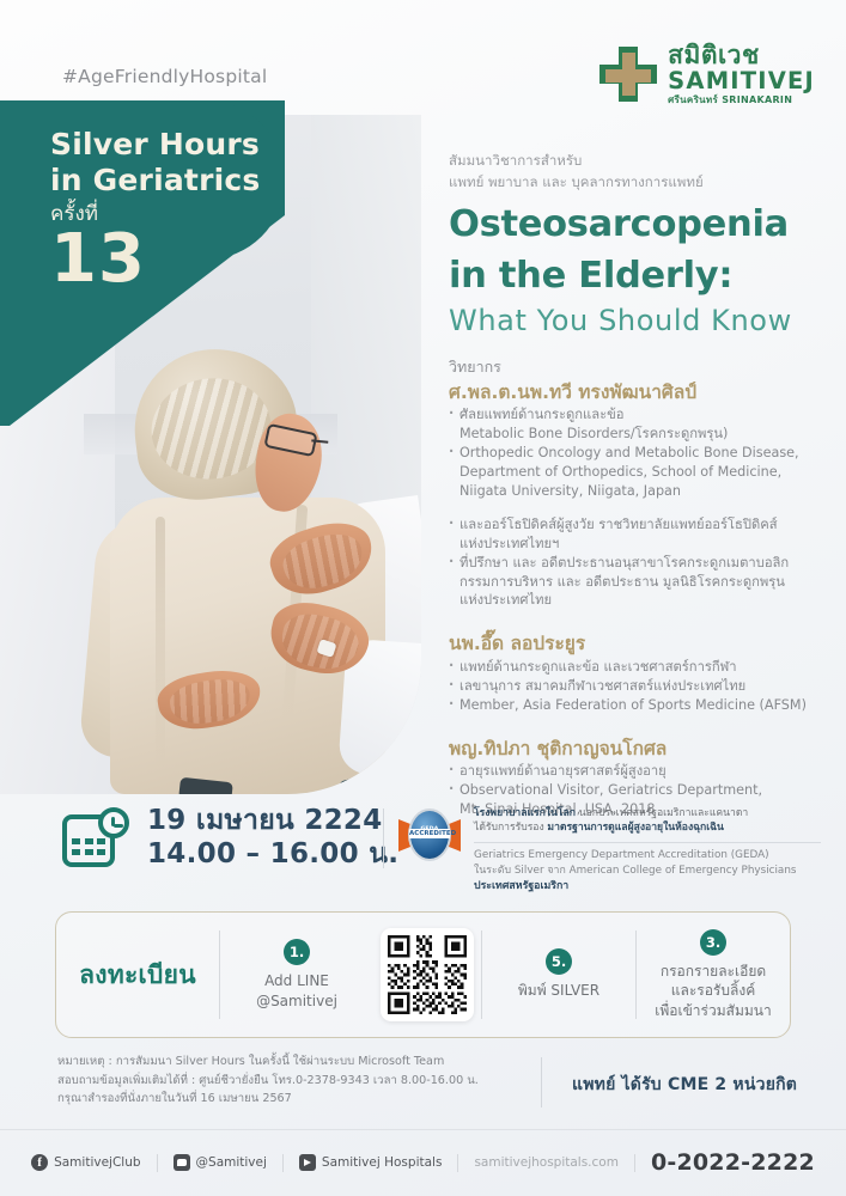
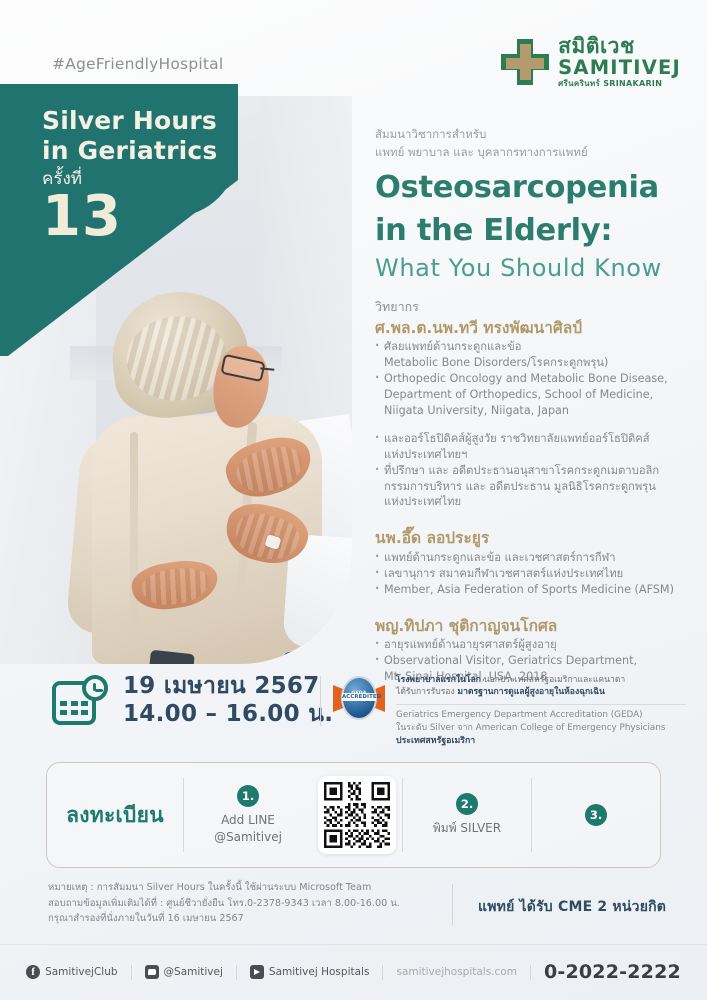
  #AgeFriendlyHospital
  สมิติเวช
  SAMITIVEJ
  ศรีนครินทร์ SRINAKARIN
  Silver Hours
  in Geriatrics
  ครั้งที่
  13
  สัมมนาวิชาการสำหรับ
  แพทย์ พยาบาล และ บุคลากรทางการแพทย์
  Osteosarcopenia
  in the Elderly:
  What You Should Know
  วิทยากร
  ศ.พล.ต.นพ.ทวี ทรงพัฒนาศิลป์
  ศัลยแพทย์ด้านกระดูกและข้อ
  Metabolic Bone Disorders/โรคกระดูกพรุน)
  Orthopedic Oncology and Metabolic Bone Disease,
  Department of Orthopedics, School of Medicine,
  Niigata University, Niigata, Japan
  และออร์โธปิดิคส์ผู้สูงวัย ราชวิทยาลัยแพทย์ออร์โธปิดิคส์
  แห่งประเทศไทยฯ
  ที่ปรึกษา และ อดีตประธานอนุสาขาโรคกระดูกเมตาบอลิก
  กรรมการบริหาร และ อดีตประธาน มูลนิธิโรคกระดูกพรุน
  แห่งประเทศไทย
  นพ.อึ๊ด ลอประยูร
  แพทย์ด้านกระดูกและข้อ และเวชศาสตร์การกีฬา
  เลขานุการ สมาคมกีฬาเวชศาสตร์แห่งประเทศไทย
  Member, Asia Federation of Sports Medicine (AFSM)
  พญ.ทิปภา ชุติกาญจนโกศล
  อายุรแพทย์ด้านอายุรศาสตร์ผู้สูงอายุ
  Observational Visitor, Geriatrics Department,
  Mt. Sinai Hospital, USA, 2018
- 19 เมษายน 2224
+ 19 เมษายน 2567
  14.00 – 16.00 น.
  โรงพยาบาลแรกในโลก นอกประเทศสหรัฐอเมริกาและแคนาดา
  ได้รับการรับรอง มาตรฐานการดูแลผู้สูงอายุในห้องฉุกเฉิน
  Geriatrics Emergency Department Accreditation (GEDA)
  ในระดับ Silver จาก American College of Emergency Physicians
  ประเทศสหรัฐอเมริกา
  ลงทะเบียน
  1.
  Add LINE
  @Samitivej
- 5.
+ 2.
  พิมพ์ SILVER
  3.
- กรอกรายละเอียด
- และรอรับลิ้งค์
- เพื่อเข้าร่วมสัมมนา
  หมายเหตุ : การสัมมนา Silver Hours ในครั้งนี้ ใช้ผ่านระบบ Microsoft Team
  สอบถามข้อมูลเพิ่มเติมได้ที่ : ศูนย์ชีวายั่งยืน โทร.0-2378-9343 เวลา 8.00-16.00 น.
  กรุณาสำรองที่นั่งภายในวันที่ 16 เมษายน 2567
  แพทย์ ได้รับ CME 2 หน่วยกิต
  SamitivejClub
  @Samitivej
  Samitivej Hospitals
  samitivejhospitals.com
  0-2022-2222
